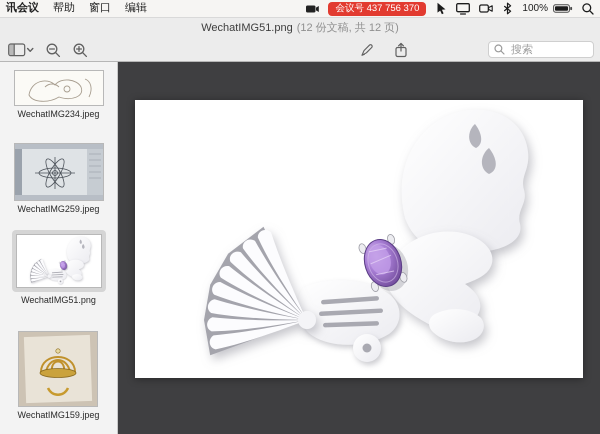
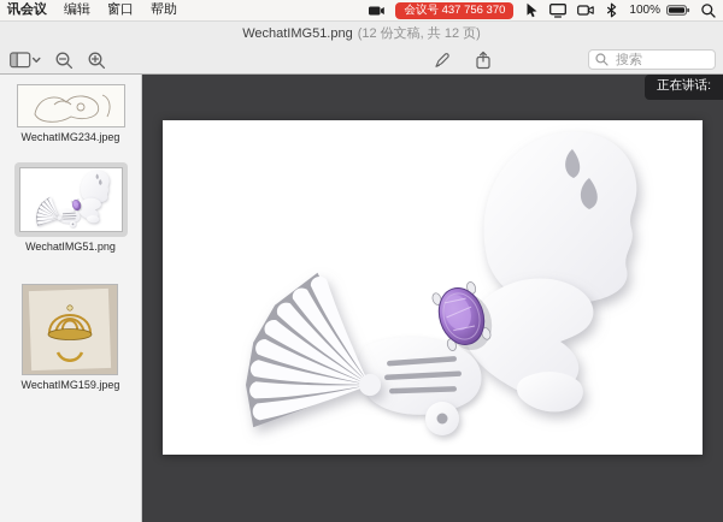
  讯会议
- 帮助
+ 编辑
  窗口
- 编辑
+ 帮助
  会议号 437 756 370
  100%
  WechatIMG51.png
  (12 份文稿, 共 12 页)
  搜索
  WechatIMG234.jpeg
- WechatIMG259.jpeg
  WechatIMG51.png
  WechatIMG159.jpeg
+ 正在讲话:
